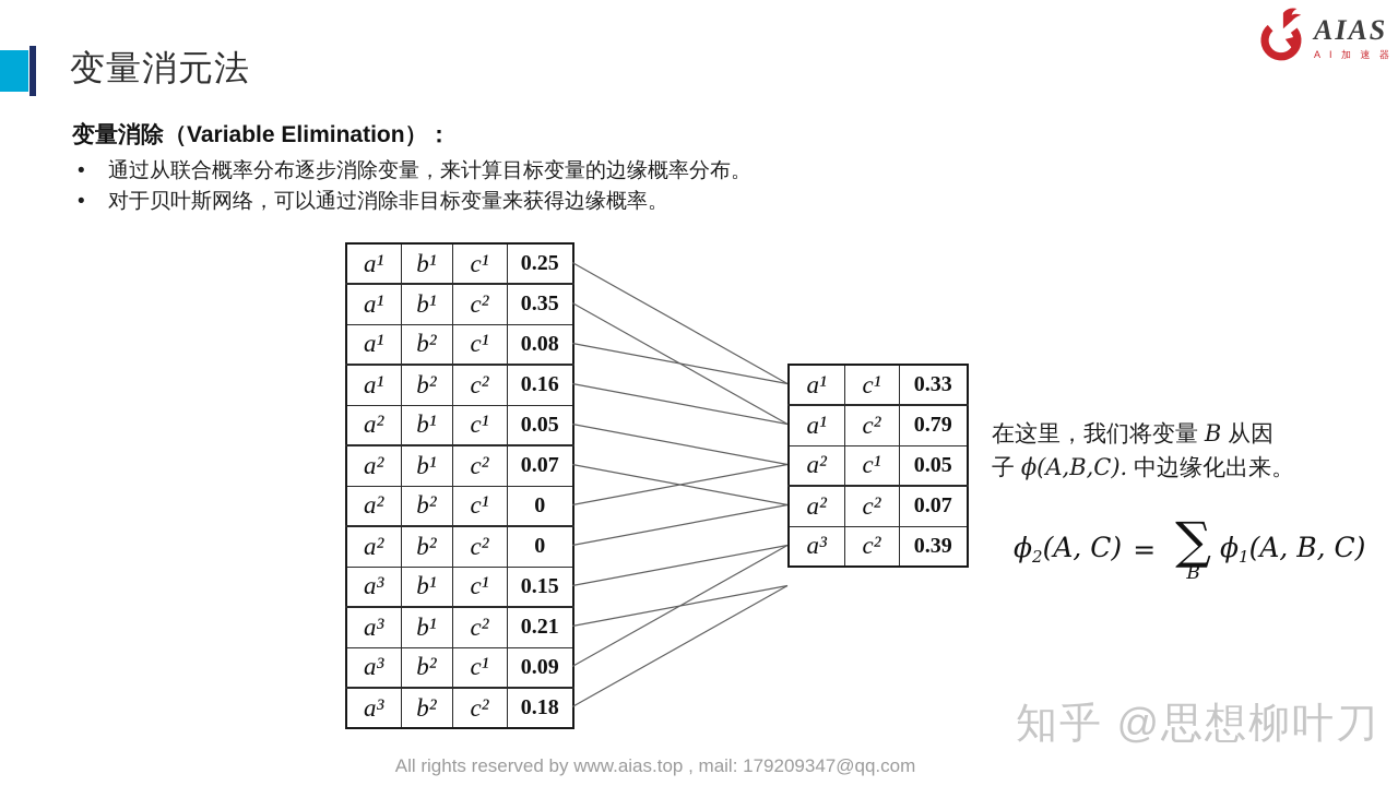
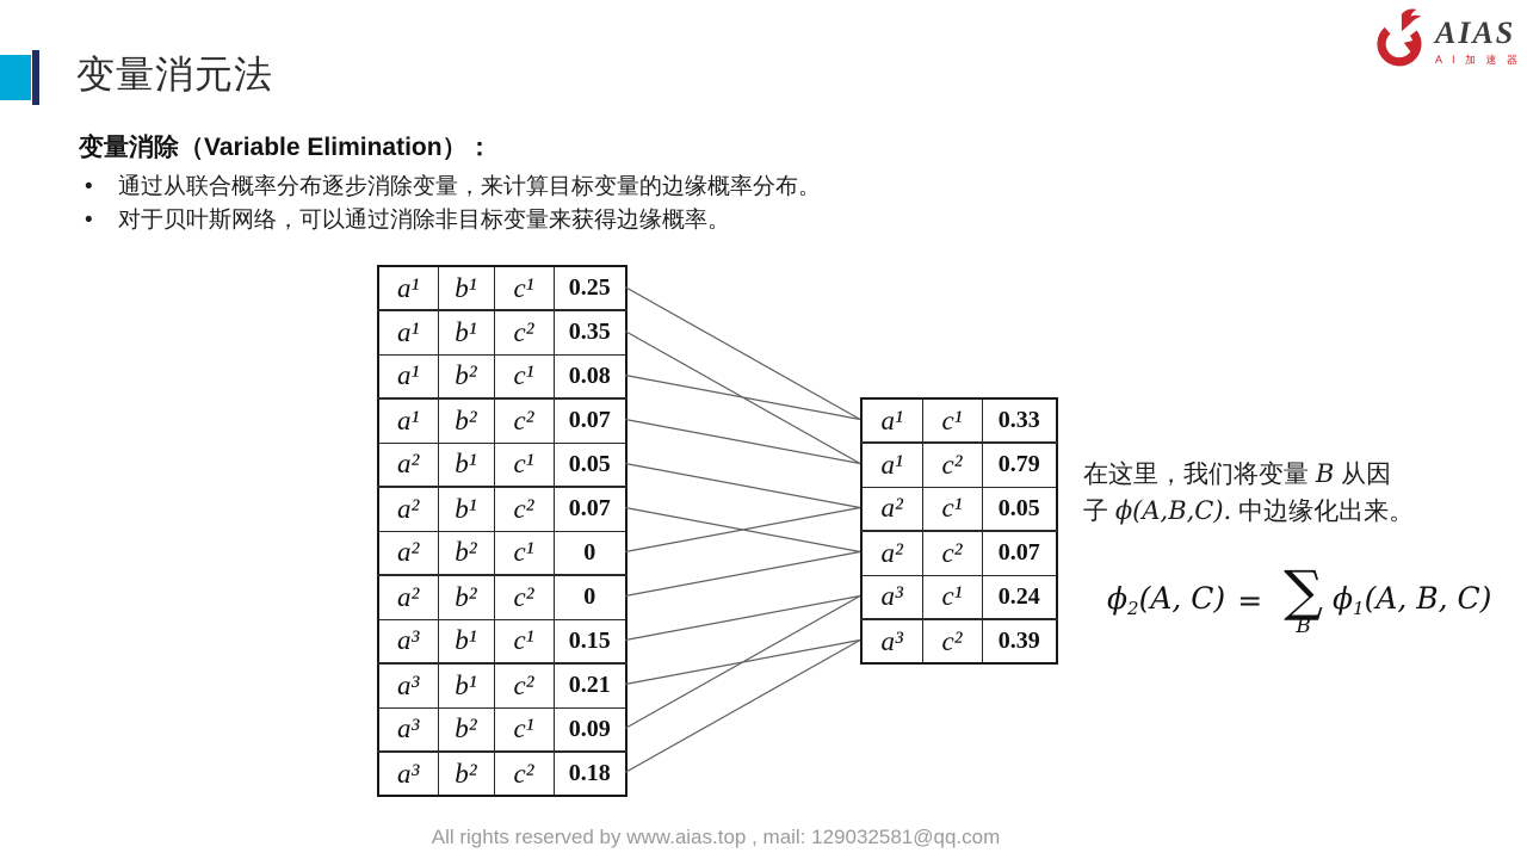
  变量消元法
  AIAS
  A I 加 速 器
  变量消除（Variable Elimination）：
  •
  通过从联合概率分布逐步消除变量，来计算目标变量的边缘概率分布。
  •
  对于贝叶斯网络，可以通过消除非目标变量来获得边缘概率。
  a¹	b¹	c¹	0.25
  a¹	b¹	c²	0.35
  a¹	b²	c¹	0.08
- a¹	b²	c²	0.16
+ a¹	b²	c²	0.07
  a²	b¹	c¹	0.05
  a²	b¹	c²	0.07
  a²	b²	c¹	0
  a²	b²	c²	0
  a³	b¹	c¹	0.15
  a³	b¹	c²	0.21
  a³	b²	c¹	0.09
  a³	b²	c²	0.18
  a¹	c¹	0.33
  a¹	c²	0.79
  a²	c¹	0.05
  a²	c²	0.07
+ a³	c¹	0.24
  a³	c²	0.39
  在这里，我们将变量 B 从因
  子 ϕ(A,B,C). 中边缘化出来。
  ϕ2(A, C)
  =
  ∑
  B
  ϕ1(A, B, C)
- 知乎 @思想柳叶刀
- All rights reserved by www.aias.top , mail: 179209347@qq.com
+ All rights reserved by www.aias.top , mail: 129032581@qq.com
